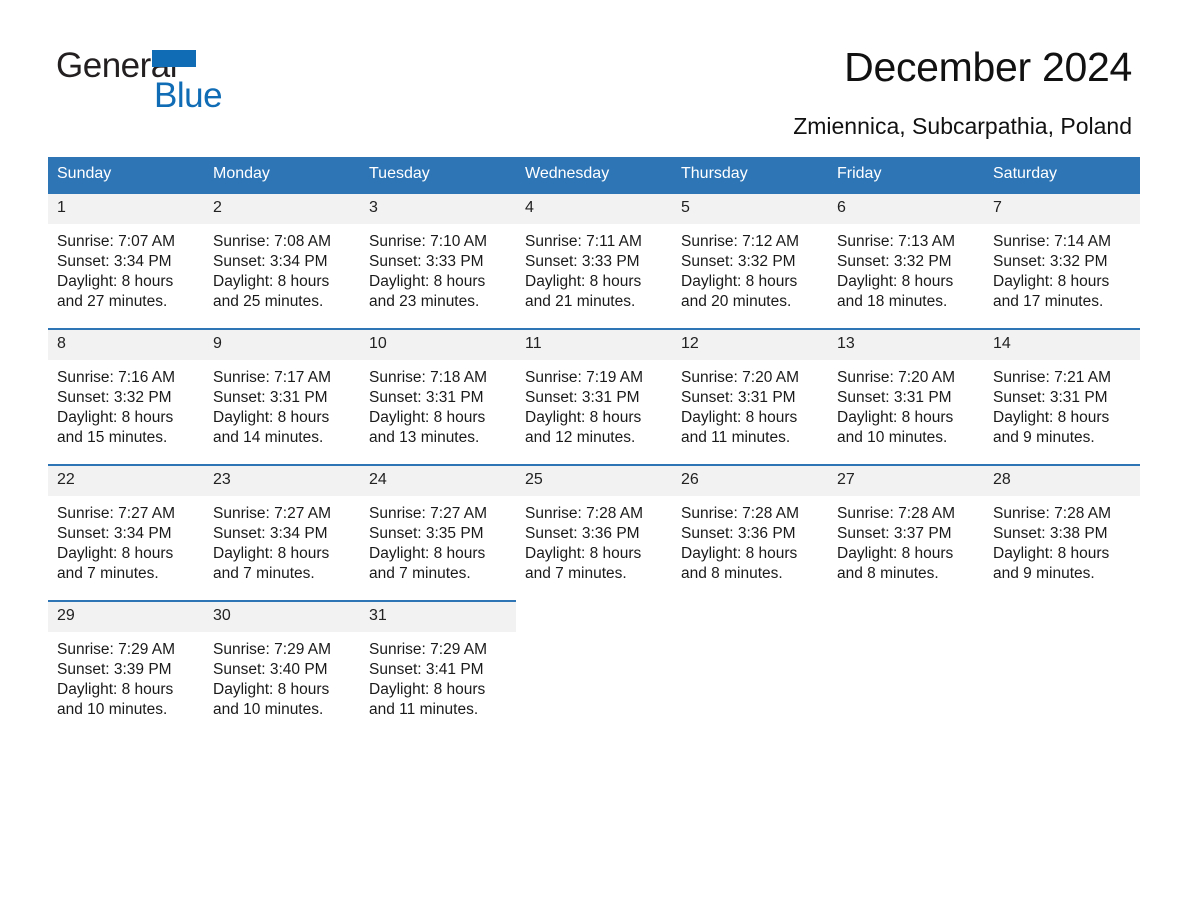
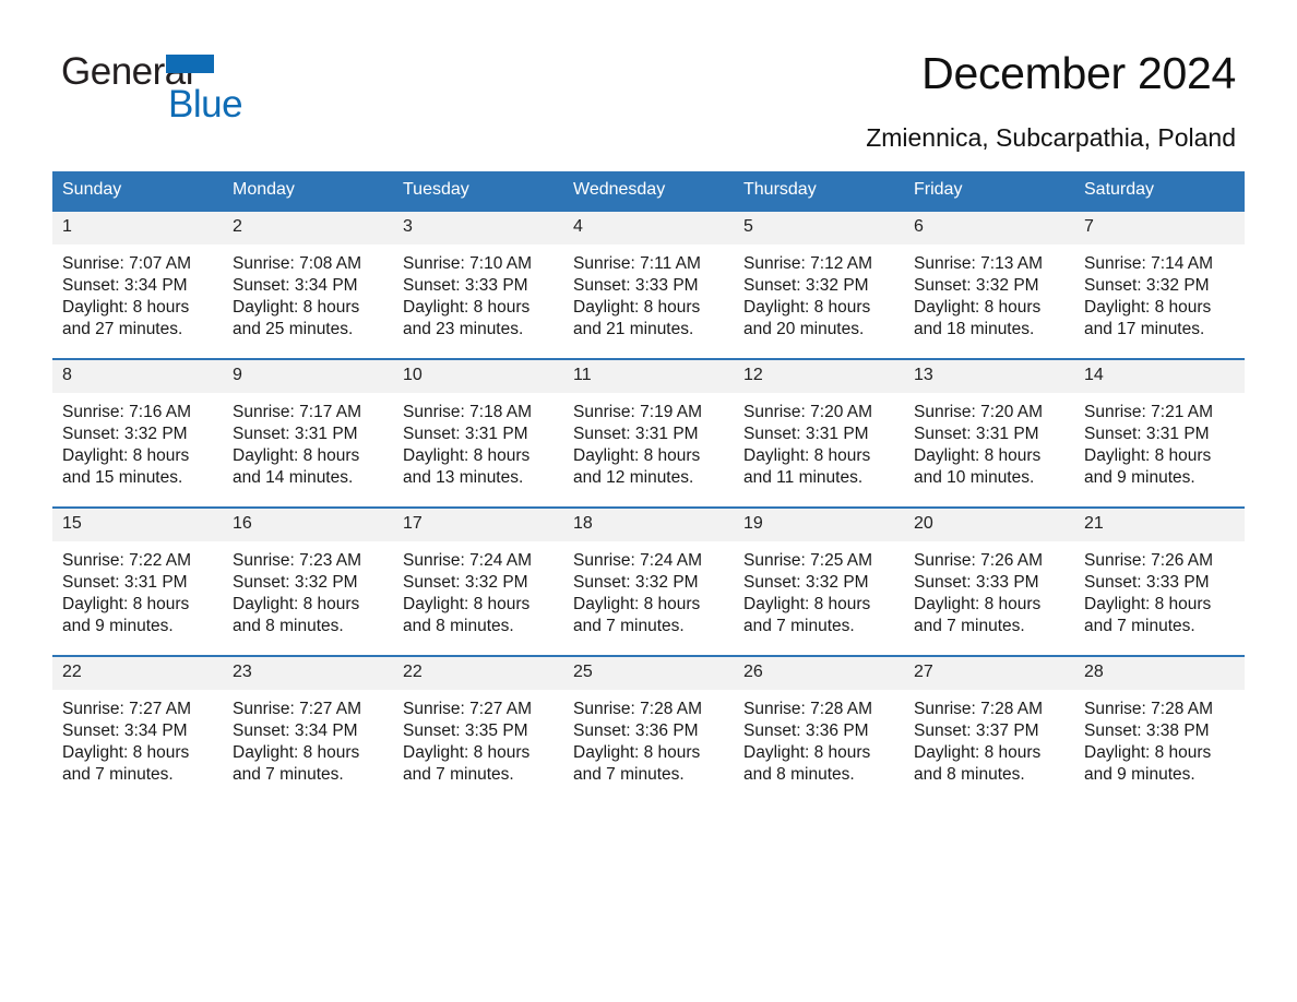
  General
  Blue
  December 2024
  Zmiennica, Subcarpathia, Poland
  Sunday	Monday	Tuesday	Wednesday	Thursday	Friday	Saturday
  1 Sunrise: 7:07 AM Sunset: 3:34 PM Daylight: 8 hours and 27 minutes.	2 Sunrise: 7:08 AM Sunset: 3:34 PM Daylight: 8 hours and 25 minutes.	3 Sunrise: 7:10 AM Sunset: 3:33 PM Daylight: 8 hours and 23 minutes.	4 Sunrise: 7:11 AM Sunset: 3:33 PM Daylight: 8 hours and 21 minutes.	5 Sunrise: 7:12 AM Sunset: 3:32 PM Daylight: 8 hours and 20 minutes.	6 Sunrise: 7:13 AM Sunset: 3:32 PM Daylight: 8 hours and 18 minutes.	7 Sunrise: 7:14 AM Sunset: 3:32 PM Daylight: 8 hours and 17 minutes.
  8 Sunrise: 7:16 AM Sunset: 3:32 PM Daylight: 8 hours and 15 minutes.	9 Sunrise: 7:17 AM Sunset: 3:31 PM Daylight: 8 hours and 14 minutes.	10 Sunrise: 7:18 AM Sunset: 3:31 PM Daylight: 8 hours and 13 minutes.	11 Sunrise: 7:19 AM Sunset: 3:31 PM Daylight: 8 hours and 12 minutes.	12 Sunrise: 7:20 AM Sunset: 3:31 PM Daylight: 8 hours and 11 minutes.	13 Sunrise: 7:20 AM Sunset: 3:31 PM Daylight: 8 hours and 10 minutes.	14 Sunrise: 7:21 AM Sunset: 3:31 PM Daylight: 8 hours and 9 minutes.
+ 15 Sunrise: 7:22 AM Sunset: 3:31 PM Daylight: 8 hours and 9 minutes.	16 Sunrise: 7:23 AM Sunset: 3:32 PM Daylight: 8 hours and 8 minutes.	17 Sunrise: 7:24 AM Sunset: 3:32 PM Daylight: 8 hours and 8 minutes.	18 Sunrise: 7:24 AM Sunset: 3:32 PM Daylight: 8 hours and 7 minutes.	19 Sunrise: 7:25 AM Sunset: 3:32 PM Daylight: 8 hours and 7 minutes.	20 Sunrise: 7:26 AM Sunset: 3:33 PM Daylight: 8 hours and 7 minutes.	21 Sunrise: 7:26 AM Sunset: 3:33 PM Daylight: 8 hours and 7 minutes.
- 22 Sunrise: 7:27 AM Sunset: 3:34 PM Daylight: 8 hours and 7 minutes.	23 Sunrise: 7:27 AM Sunset: 3:34 PM Daylight: 8 hours and 7 minutes.	24 Sunrise: 7:27 AM Sunset: 3:35 PM Daylight: 8 hours and 7 minutes.	25 Sunrise: 7:28 AM Sunset: 3:36 PM Daylight: 8 hours and 7 minutes.	26 Sunrise: 7:28 AM Sunset: 3:36 PM Daylight: 8 hours and 8 minutes.	27 Sunrise: 7:28 AM Sunset: 3:37 PM Daylight: 8 hours and 8 minutes.	28 Sunrise: 7:28 AM Sunset: 3:38 PM Daylight: 8 hours and 9 minutes.
+ 22 Sunrise: 7:27 AM Sunset: 3:34 PM Daylight: 8 hours and 7 minutes.	23 Sunrise: 7:27 AM Sunset: 3:34 PM Daylight: 8 hours and 7 minutes.	22 Sunrise: 7:27 AM Sunset: 3:35 PM Daylight: 8 hours and 7 minutes.	25 Sunrise: 7:28 AM Sunset: 3:36 PM Daylight: 8 hours and 7 minutes.	26 Sunrise: 7:28 AM Sunset: 3:36 PM Daylight: 8 hours and 8 minutes.	27 Sunrise: 7:28 AM Sunset: 3:37 PM Daylight: 8 hours and 8 minutes.	28 Sunrise: 7:28 AM Sunset: 3:38 PM Daylight: 8 hours and 9 minutes.
- 29 Sunrise: 7:29 AM Sunset: 3:39 PM Daylight: 8 hours and 10 minutes.	30 Sunrise: 7:29 AM Sunset: 3:40 PM Daylight: 8 hours and 10 minutes.	31 Sunrise: 7:29 AM Sunset: 3:41 PM Daylight: 8 hours and 11 minutes.
